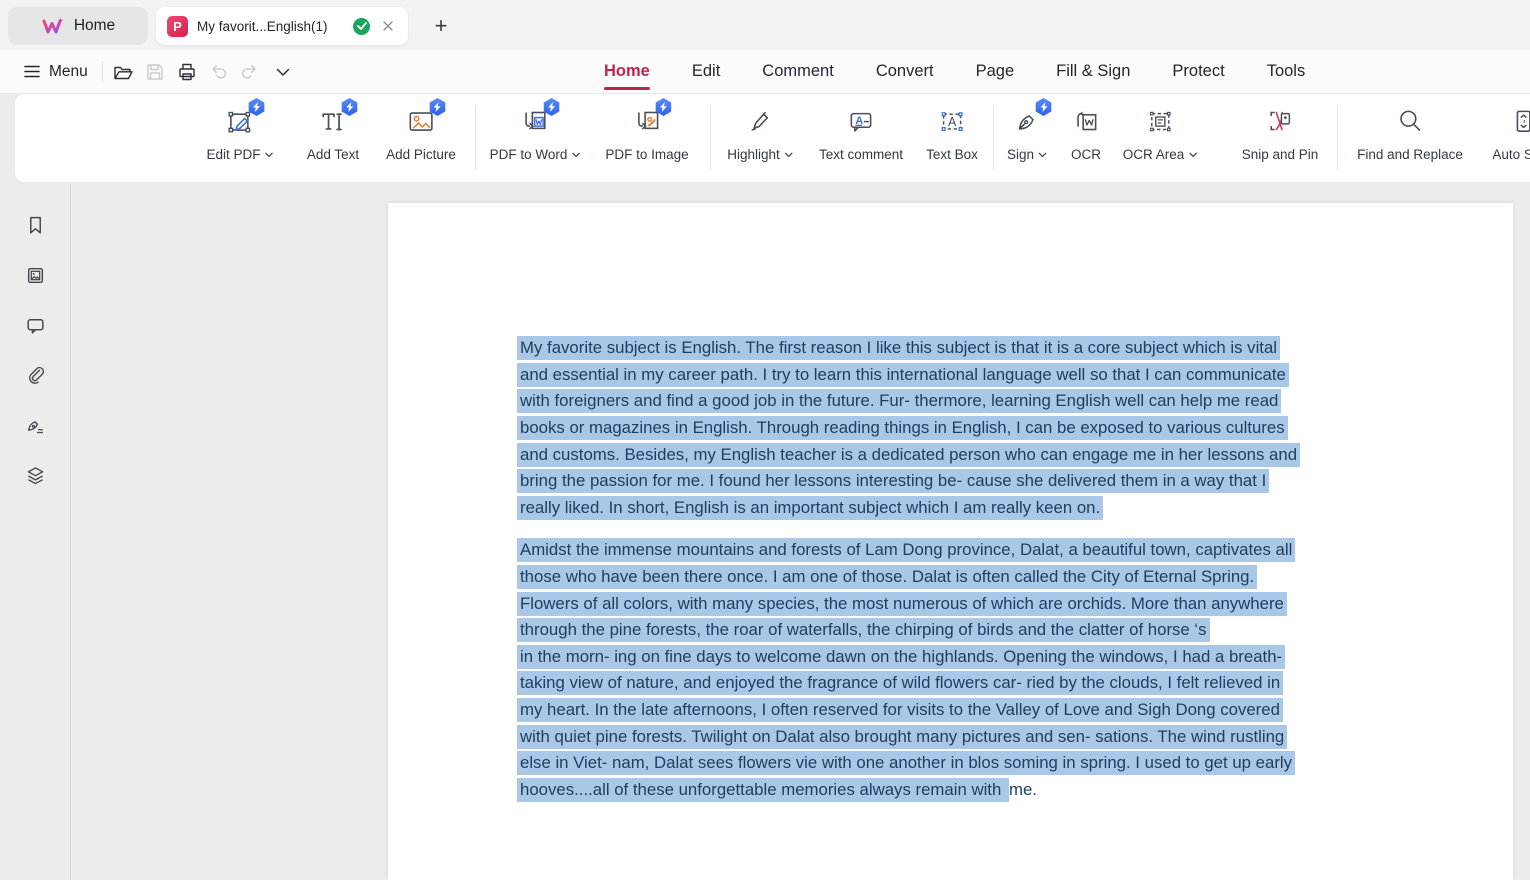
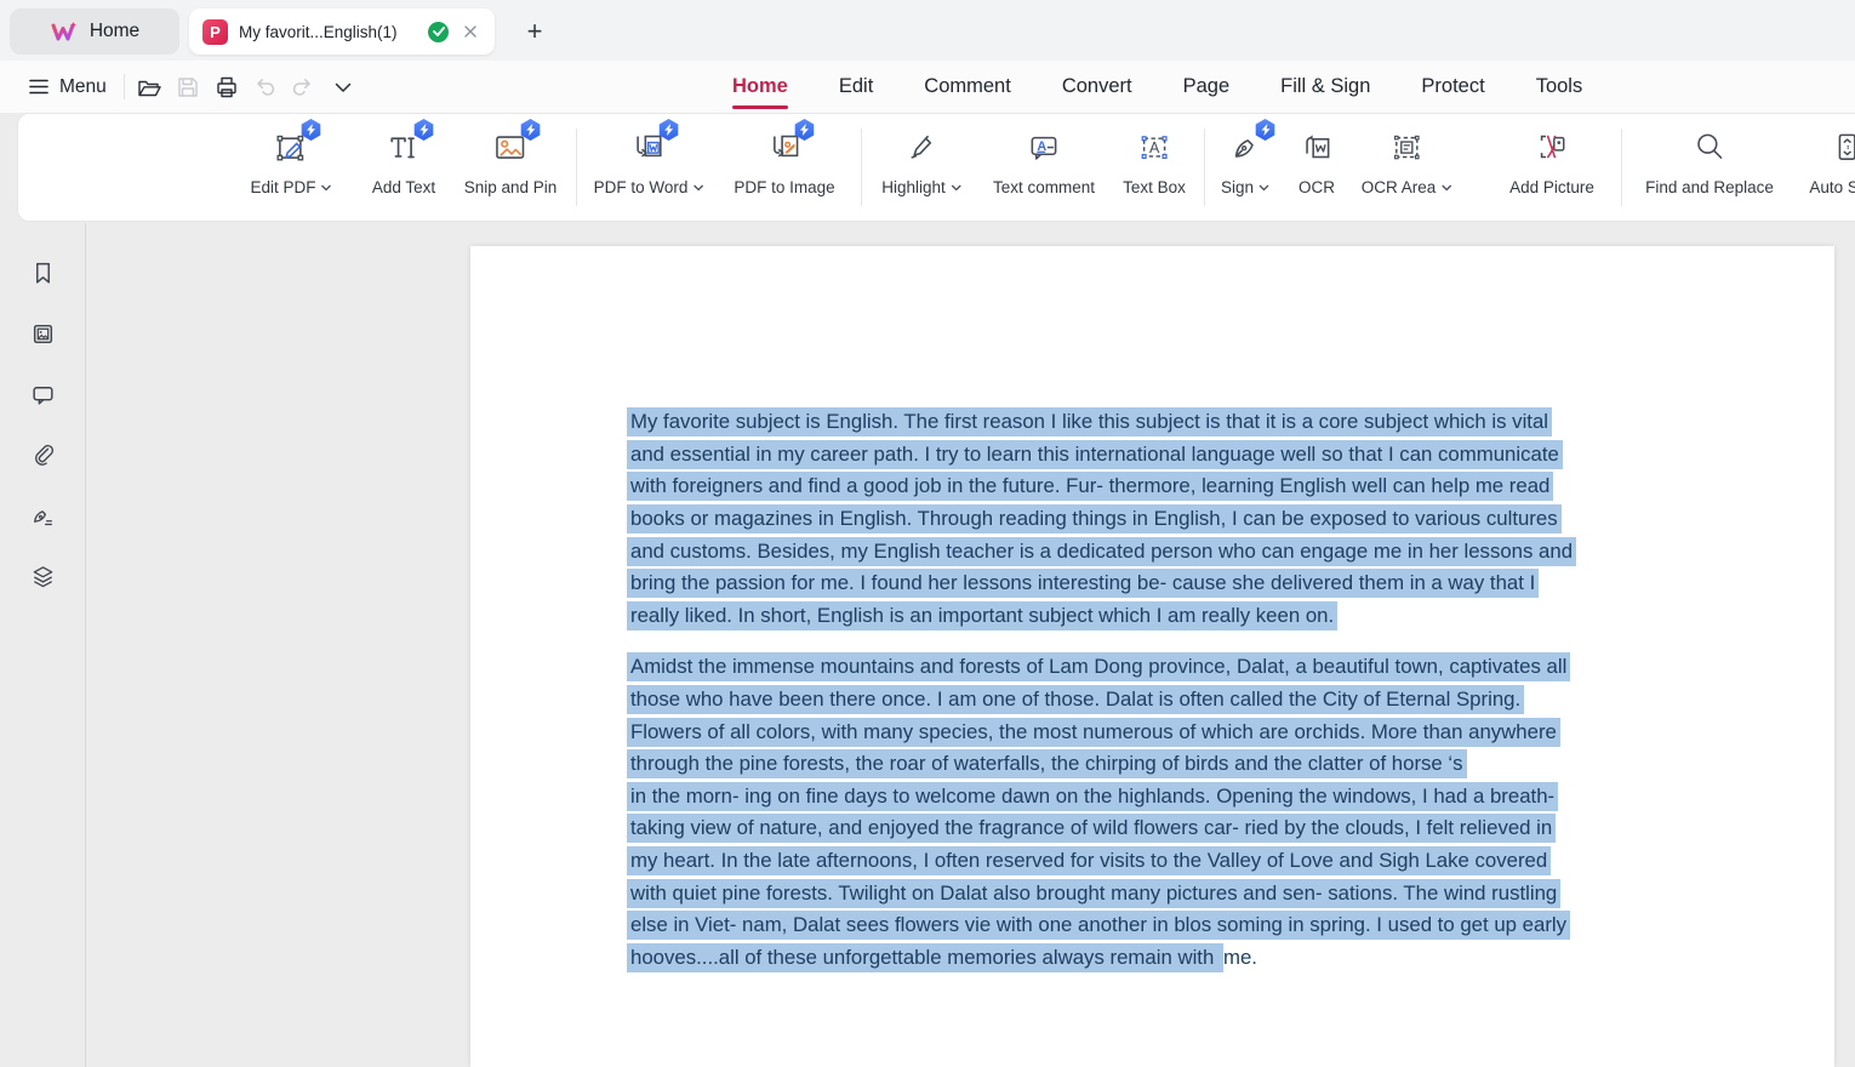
  Home
  P
  My favorit...English(1)
  +
  Menu
  Home
  Edit
  Comment
  Convert
  Page
  Fill & Sign
  Protect
  Tools
  Edit PDF
  Add Text
- Add Picture
+ Snip and Pin
  PDF to Word
  PDF to Image
  Highlight
  A
  Text comment
  A
  Text Box
  Sign
  OCR
  OCR Area
- Snip and Pin
+ Add Picture
  Find and Replace
  My favorite subject is English. The first reason I like this subject is that it is a core subject which is vital
  and essential in my career path. I try to learn this international language well so that I can communicate
  with foreigners and find a good job in the future. Fur- thermore, learning English well can help me read
  books or magazines in English. Through reading things in English, I can be exposed to various cultures
  and customs. Besides, my English teacher is a dedicated person who can engage me in her lessons and
  bring the passion for me. I found her lessons interesting be- cause she delivered them in a way that I
  really liked. In short, English is an important subject which I am really keen on.
  Amidst the immense mountains and forests of Lam Dong province, Dalat, a beautiful town, captivates all
  those who have been there once. I am one of those. Dalat is often called the City of Eternal Spring.
  Flowers of all colors, with many species, the most numerous of which are orchids. More than anywhere
  through the pine forests, the roar of waterfalls, the chirping of birds and the clatter of horse ‘s
  in the morn- ing on fine days to welcome dawn on the highlands. Opening the windows, I had a breath-
  taking view of nature, and enjoyed the fragrance of wild flowers car- ried by the clouds, I felt relieved in
- my heart. In the late afternoons, I often reserved for visits to the Valley of Love and Sigh Dong covered
+ my heart. In the late afternoons, I often reserved for visits to the Valley of Love and Sigh Lake covered
  with quiet pine forests. Twilight on Dalat also brought many pictures and sen- sations. The wind rustling
  else in Viet- nam, Dalat sees flowers vie with one another in blos soming in spring. I used to get up early
  hooves....all of these unforgettable memories always remain with
  me.
